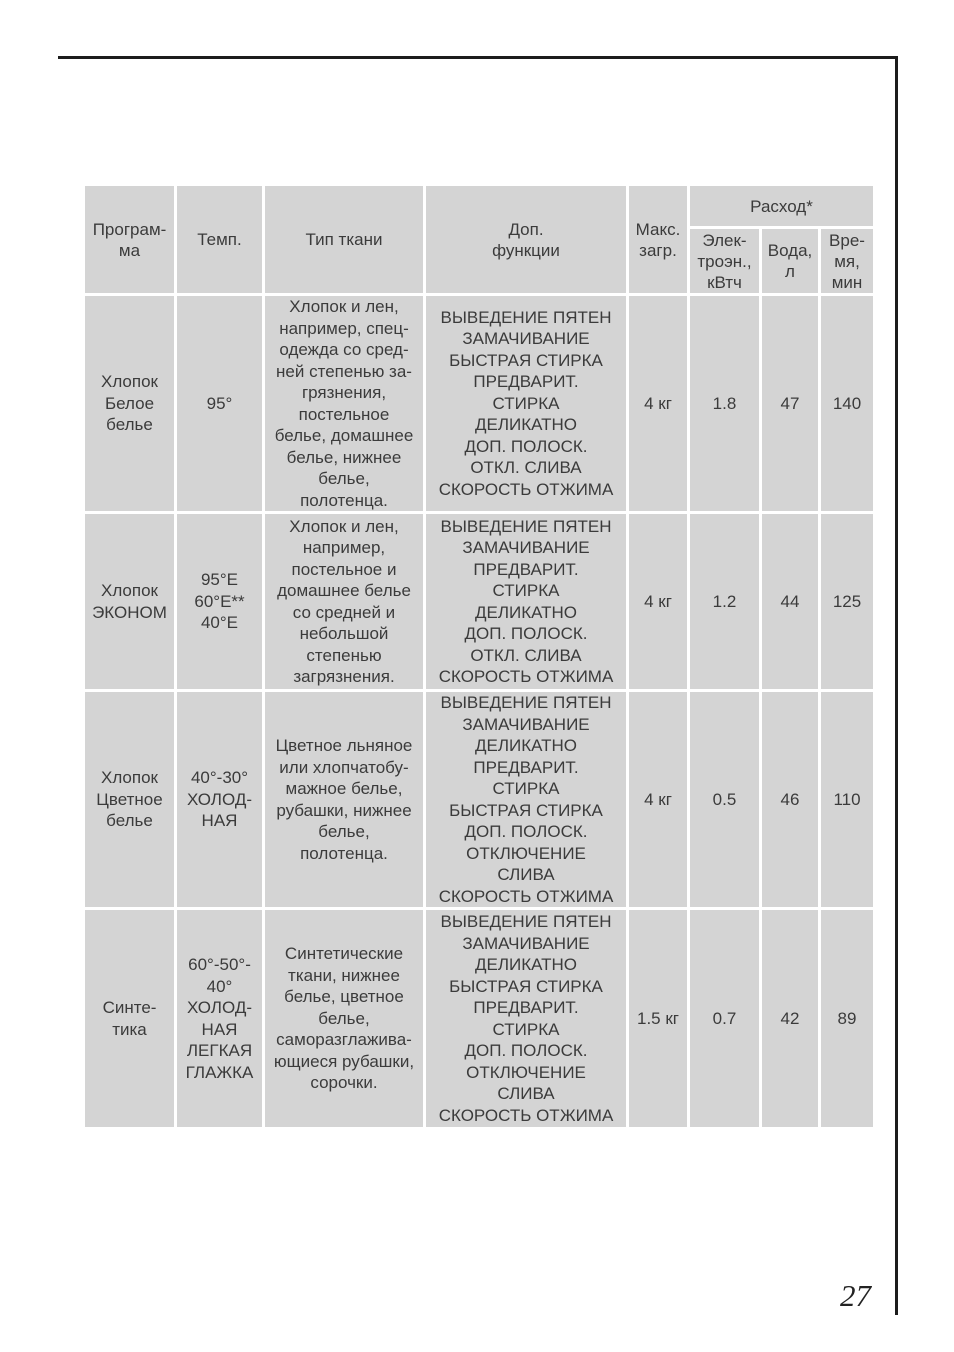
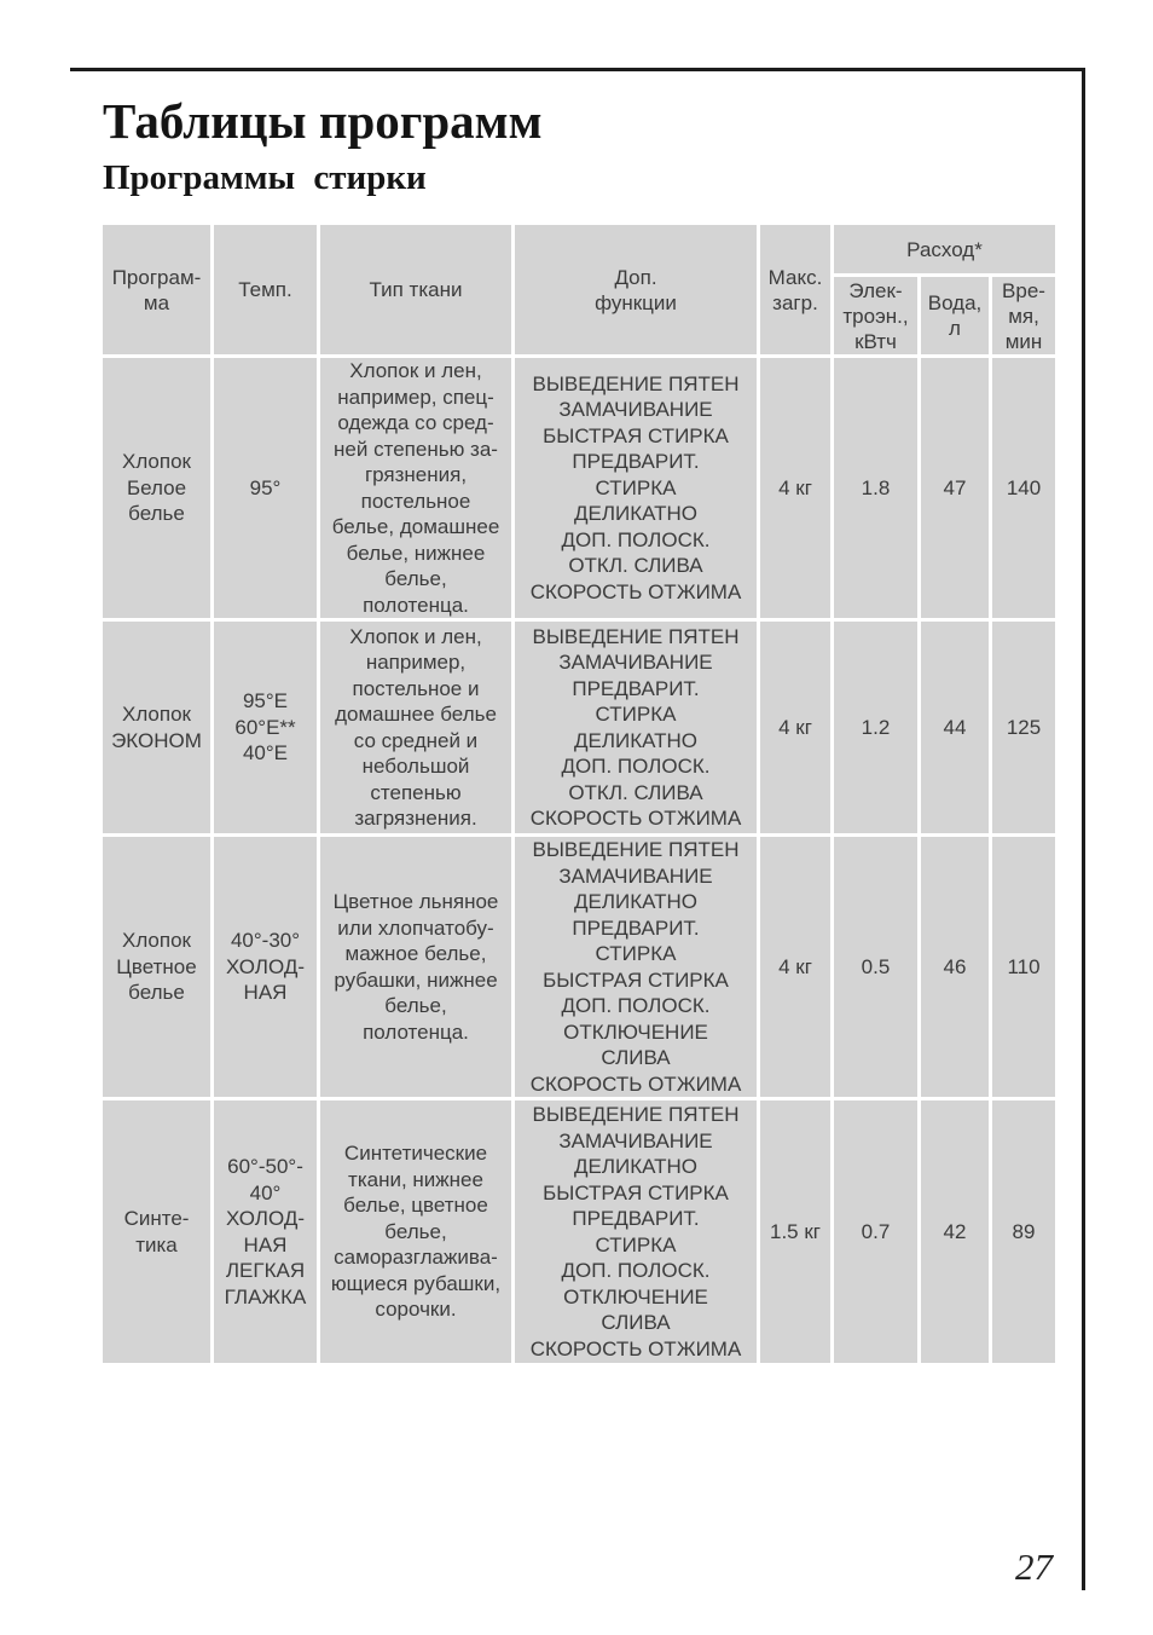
+ Таблицы программ
+ Программы стирки
  Програм- ма	Темп.	Тип ткани	Доп. функции	Макс. загр.	Расход*
  Элек- троэн., кВтч	Вода, л	Вре- мя, мин
  Хлопок Белое белье	95°	Хлопок и лен, например, спец- одежда со сред- ней степенью за- грязнения, постельное белье, домашнее белье, нижнее белье, полотенца.	ВЫВЕДЕНИЕ ПЯТЕН ЗАМАЧИВАНИЕ БЫСТРАЯ СТИРКА ПРЕДВАРИТ. СТИРКА ДЕЛИКАТНО ДОП. ПОЛОСК. ОТКЛ. СЛИВА СКОРОСТЬ ОТЖИМА	4 кг	1.8	47	140
  Хлопок ЭКОНОМ	95°Е 60°Е** 40°Е	Хлопок и лен, например, постельное и домашнее белье со средней и небольшой степенью загрязнения.	ВЫВЕДЕНИЕ ПЯТЕН ЗАМАЧИВАНИЕ ПРЕДВАРИТ. СТИРКА ДЕЛИКАТНО ДОП. ПОЛОСК. ОТКЛ. СЛИВА СКОРОСТЬ ОТЖИМА	4 кг	1.2	44	125
  Хлопок Цветное белье	40°-30° ХОЛОД- НАЯ	Цветное льняное или хлопчатобу- мажное белье, рубашки, нижнее белье, полотенца.	ВЫВЕДЕНИЕ ПЯТЕН ЗАМАЧИВАНИЕ ДЕЛИКАТНО ПРЕДВАРИТ. СТИРКА БЫСТРАЯ СТИРКА ДОП. ПОЛОСК. ОТКЛЮЧЕНИЕ СЛИВА СКОРОСТЬ ОТЖИМА	4 кг	0.5	46	110
  Синте- тика	60°-50°- 40° ХОЛОД- НАЯ ЛЕГКАЯ ГЛАЖКА	Синтетические ткани, нижнее белье, цветное белье, саморазглажива- ющиеся рубашки, сорочки.	ВЫВЕДЕНИЕ ПЯТЕН ЗАМАЧИВАНИЕ ДЕЛИКАТНО БЫСТРАЯ СТИРКА ПРЕДВАРИТ. СТИРКА ДОП. ПОЛОСК. ОТКЛЮЧЕНИЕ СЛИВА СКОРОСТЬ ОТЖИМА	1.5 кг	0.7	42	89
  27
